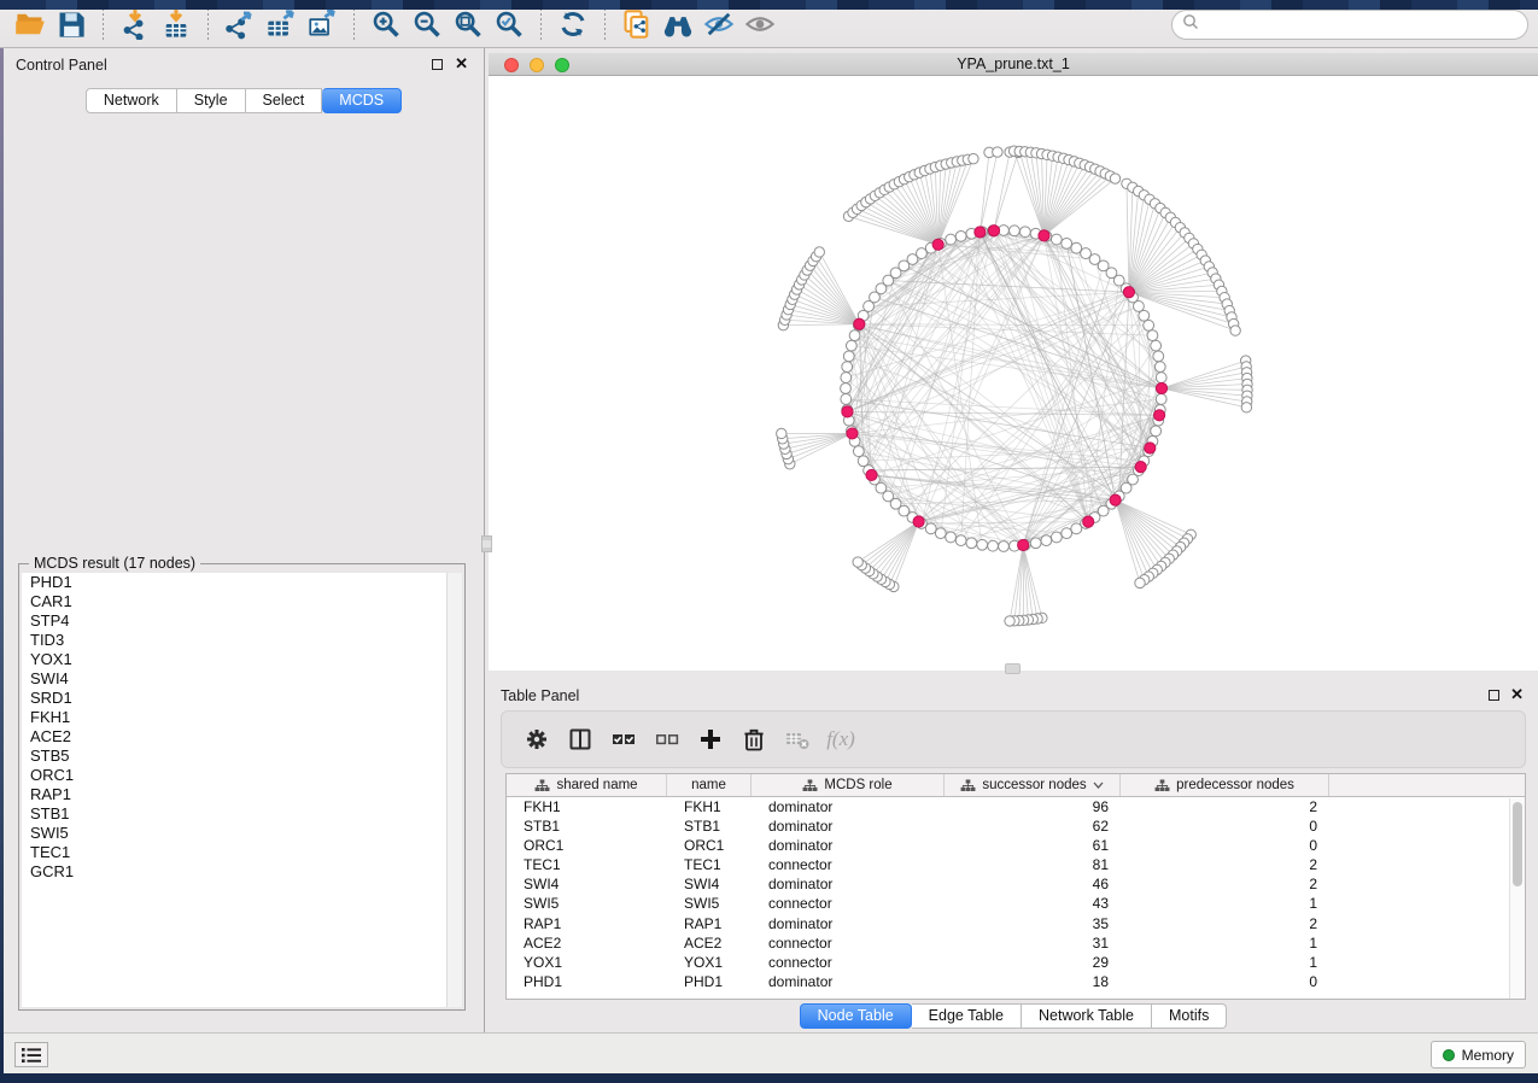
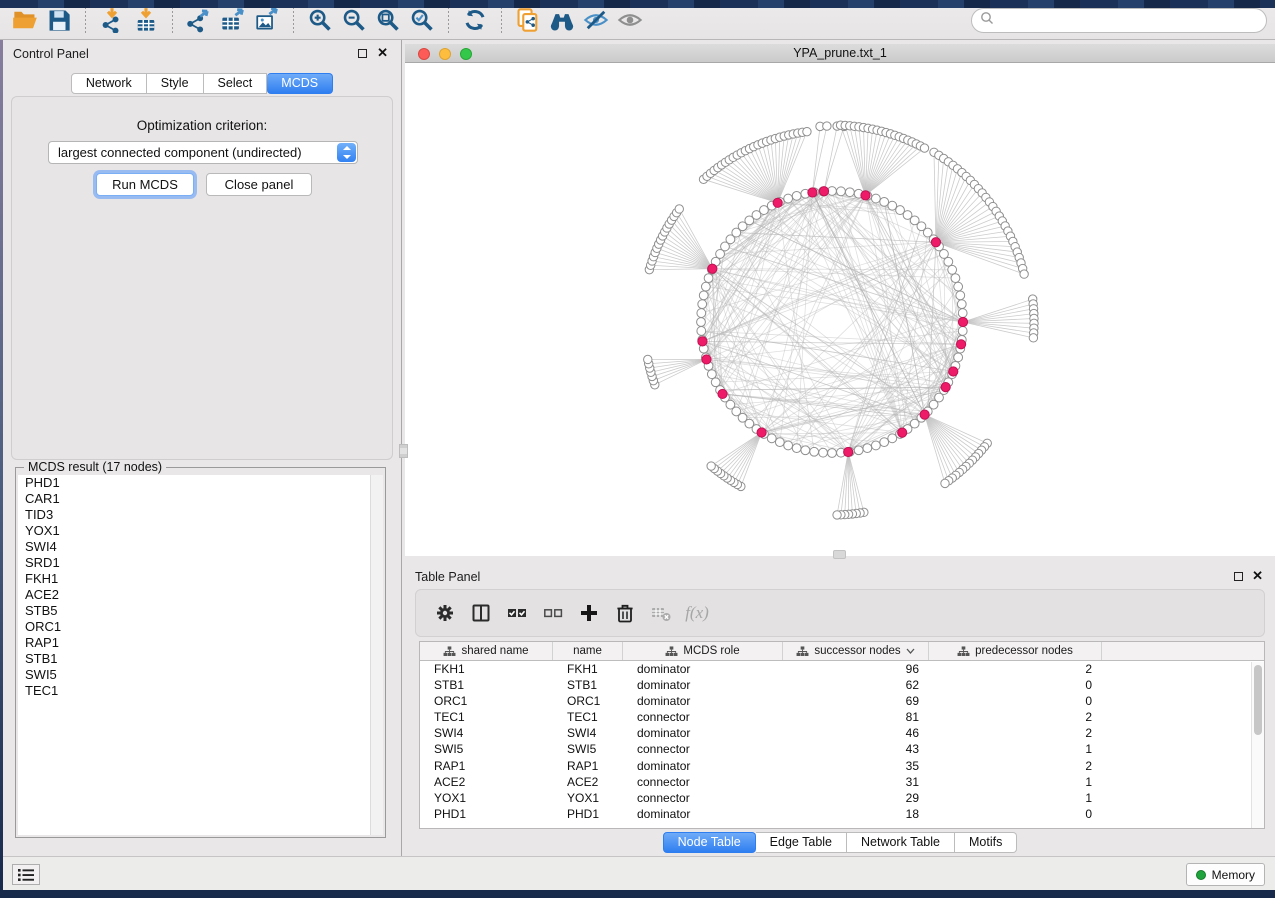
  Control Panel
  ✕
  Network
  Style
  Select
  MCDS
+ Optimization criterion:
+ largest connected component (undirected)
+ Run MCDS
+ Close panel
  MCDS result (17 nodes)
  PHD1
  CAR1
- STP4
  TID3
  YOX1
  SWI4
  SRD1
  FKH1
  ACE2
  STB5
  ORC1
  RAP1
  STB1
  SWI5
  TEC1
- GCR1
  YPA_prune.txt_1
  Table Panel
  ✕
  f(x)
  shared name
  name
  MCDS role
  successor nodes
  predecessor nodes
  FKH1
  FKH1
  dominator
  96
  2
  STB1
  STB1
  dominator
  62
  0
  ORC1
  ORC1
  dominator
- 61
+ 69
  0
  TEC1
  TEC1
  connector
  81
  2
  SWI4
  SWI4
  dominator
  46
  2
  SWI5
  SWI5
  connector
  43
  1
  RAP1
  RAP1
  dominator
  35
  2
  ACE2
  ACE2
  connector
  31
  1
  YOX1
  YOX1
  connector
  29
  1
  PHD1
  PHD1
  dominator
  18
  0
  Node Table
  Edge Table
  Network Table
  Motifs
  Memory
